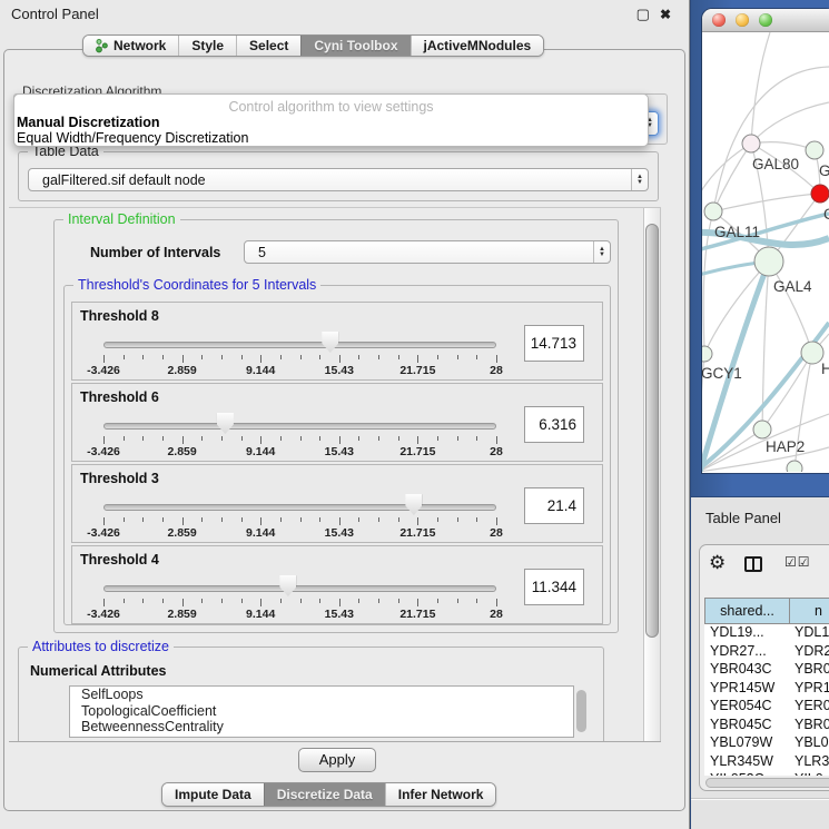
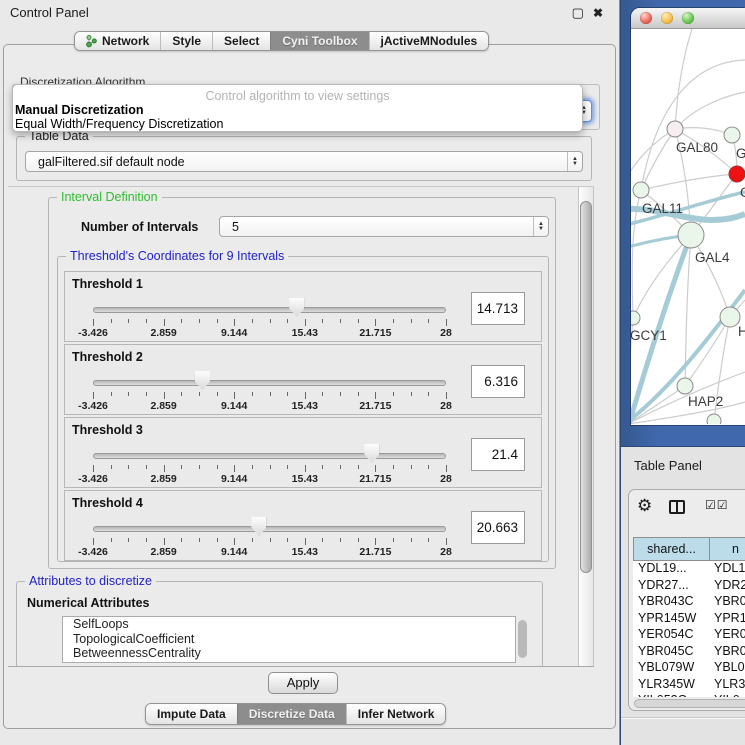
  Control Panel
  ▢
  ✖
  Network
  Style
  Select
  Cyni Toolbox
  jActiveMNodules
  Discretization Algorithm
  Control algorithm to view settings
  Manual Discretization
  Equal Width/Frequency Discretization
  Table Data
  galFiltered.sif default node
  Interval Definition
  Number of Intervals
  5
- Threshold's Coordinates for 5 Intervals
+ Threshold's Coordinates for 9 Intervals
- Threshold 8
+ Threshold 1
  -3.426
  2.859
  9.144
  15.43
  21.715
  28
  14.713
- Threshold 6
+ Threshold 2
  -3.426
  2.859
  9.144
  15.43
  21.715
  28
  6.316
  Threshold 3
  -3.426
  2.859
  9.144
  15.43
  21.715
  28
  21.4
  Threshold 4
  -3.426
  2.859
  9.144
  15.43
  21.715
  28
- 11.344
+ 20.663
  Attributes to discretize
  Numerical Attributes
  SelfLoops
  TopologicalCoefficient
  BetweennessCentrality
  Apply
  Impute Data
  Discretize Data
  Infer Network
  GAL80
  GAL11
  GAL4
  GCY1
  H
  HAP2
  Table Panel
  ⚙
  ☑☑
  shared...
  n
  YDL19...
  YDL1
  YDR27...
  YDR2
  YBR043C
  YBR0
  YPR145W
  YPR1
  YER054C
  YER0
  YBR045C
  YBR0
  YBL079W
  YBL0
  YLR345W
  YLR3
